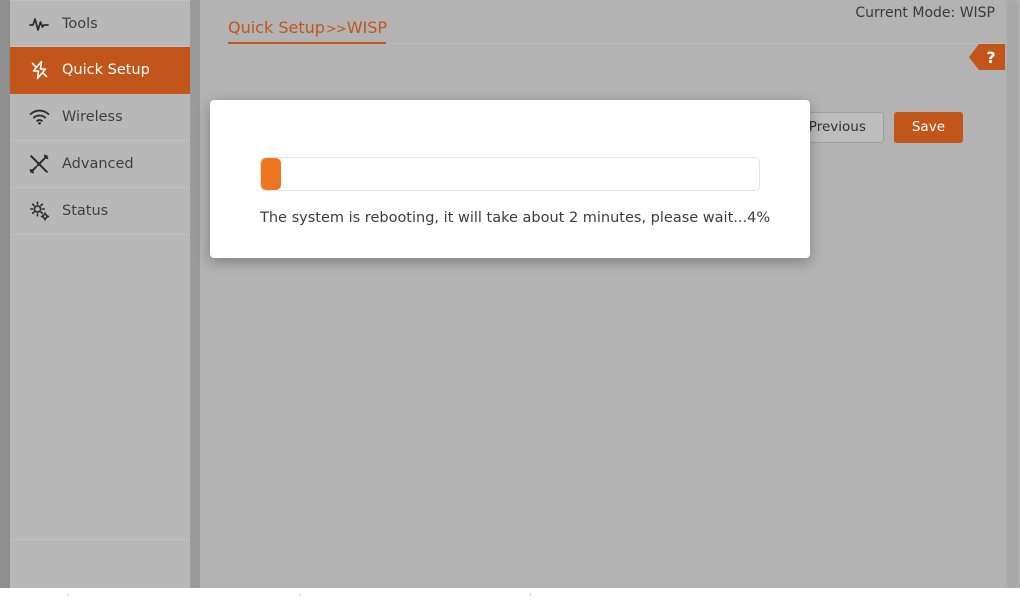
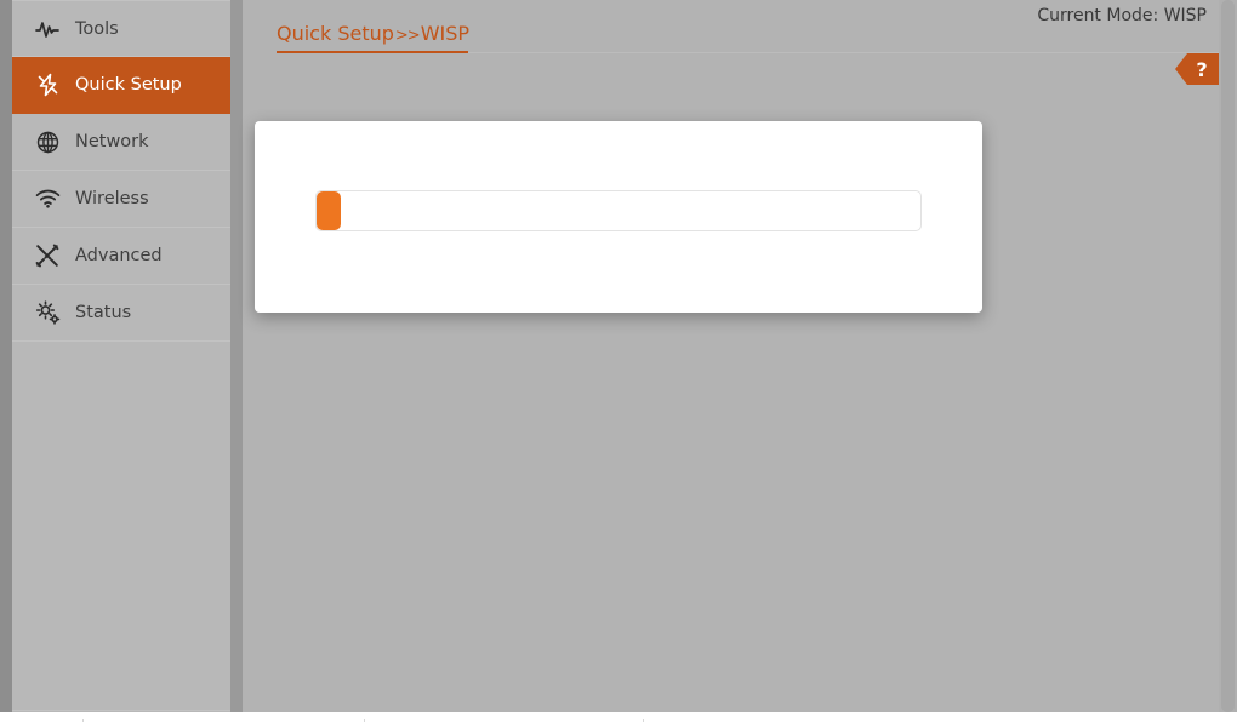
  Tools
  Quick Setup
+ Network
  Wireless
  Advanced
  Status
  Current Mode: WISP
  Quick Setup
  >>
  WISP
  ?
- Previous
- Save
- The system is rebooting, it will take about 2 minutes, please wait...4%
